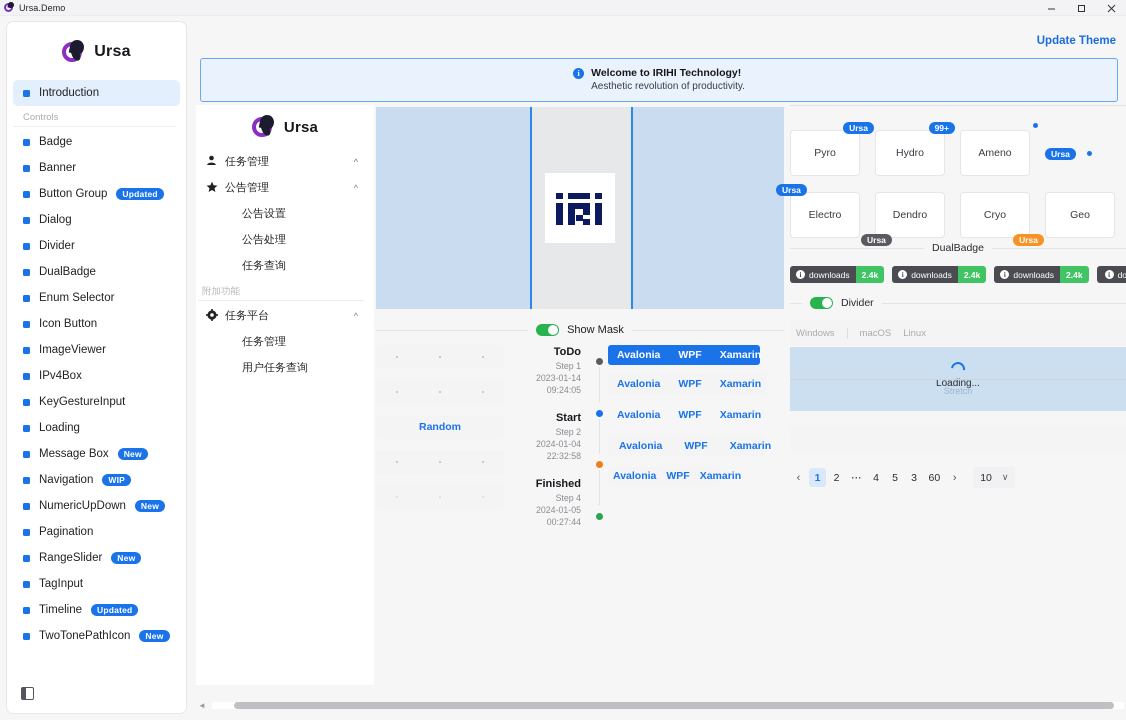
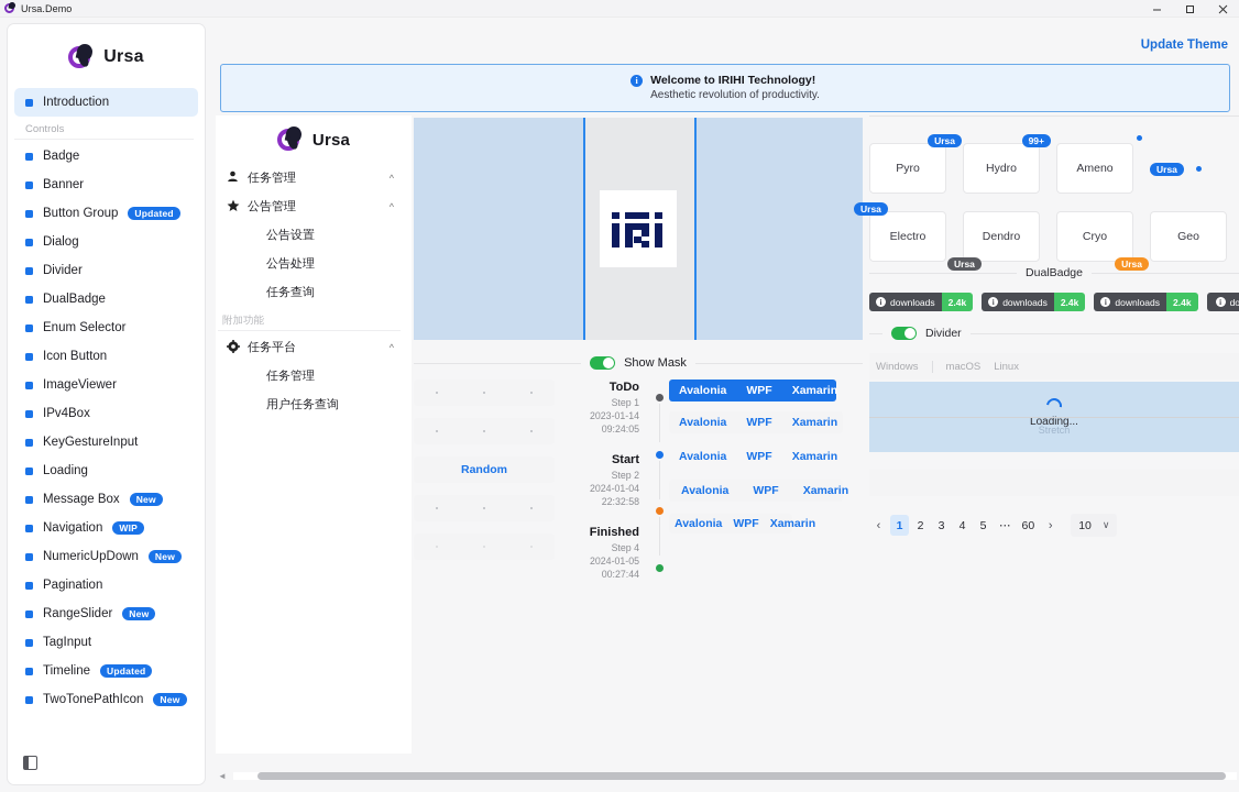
  Ursa.Demo
  Update Theme
  Ursa
  Introduction
  Controls
  Badge
  Banner
  Button Group
  Updated
  Dialog
  Divider
  DualBadge
  Enum Selector
  Icon Button
  ImageViewer
  IPv4Box
  KeyGestureInput
  Loading
  Message Box
  New
  Navigation
  WIP
  NumericUpDown
  New
  Pagination
  RangeSlider
  New
  TagInput
  Timeline
  Updated
  TwoTonePathIcon
  New
  i
  Welcome to IRIHI Technology!
  Aesthetic revolution of productivity.
  Ursa
  任务管理
  ^
  公告管理
  ^
  公告设置
  公告处理
  任务查询
  附加功能
  任务平台
  ^
  任务管理
  用户任务查询
  Show Mask
  Random
  ToDo
  Step 1
  2023-01-14 09:24:05
  Start
  Step 2
  2024-01-04 22:32:58
  Finished
  Step 4
  2024-01-05 00:27:44
  Avalonia
  WPF
  Xamarin
  Avalonia
  WPF
  Xamarin
  Avalonia
  WPF
  Xamarin
  Avalonia
  WPF
  Xamarin
  Avalonia
  WPF
  Xamarin
  Pyro
  Ursa
  Hydro
  99+
  Ameno
  Ursa
  Electro
  Ursa
  Dendro
  Ursa
  Cryo
  Ursa
  Geo
  DualBadge
  i
  downloads
  2.4k
  i
  downloads
  2.4k
  i
  downloads
  2.4k
  i
  Divider
  Windows
  macOS
  Linux
  Loading...
  Stretch
  ‹
  1
  2
- ⋯
+ 3
  4
  5
- 3
+ ⋯
  60
  ›
  10
  ∨
  ◄
